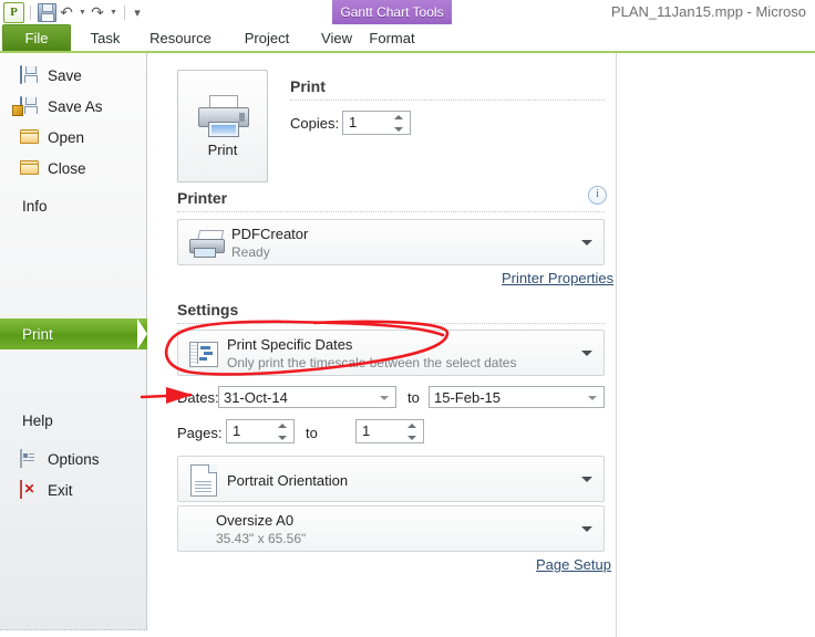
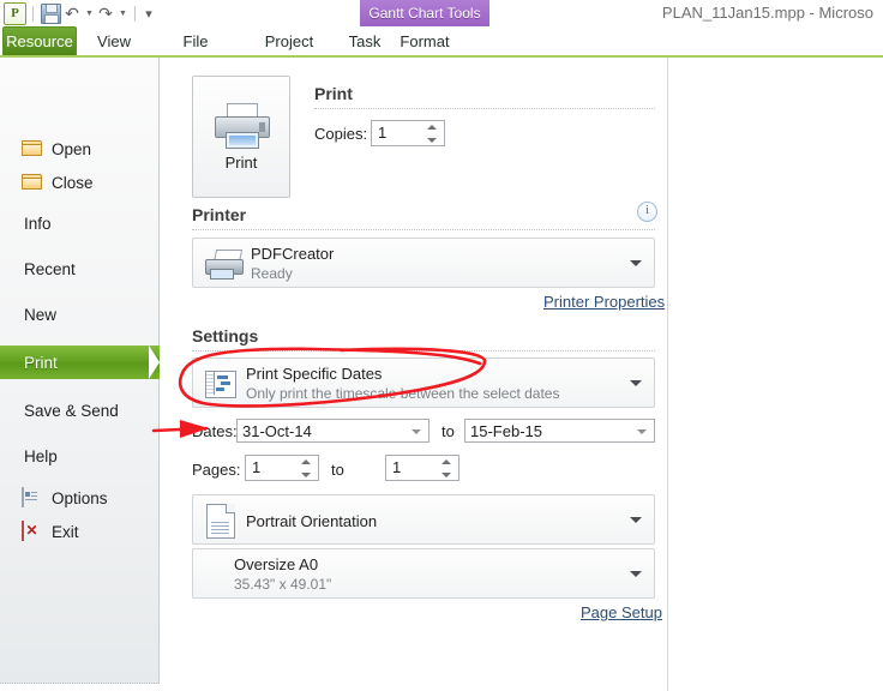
  P
  ↶
  ↷
  ▾
  PLAN_11Jan15.mpp - Microso
  Gantt Chart Tools
- File
+ Resource
- Task
+ View
- Resource
+ File
  Project
- View
+ Task
  Format
- Save
- Save As
  Open
  Close
  Info
+ Recent
+ New
  Print
+ Save & Send
  Help
  Options
  ✕
  Exit
  Print
  Print
  Copies:
  1
  Printer
  i
  PDFCreator
  Ready
  Printer Properties
  Settings
  Print Specific Dates
  Only print the timescaletween the select dates
  ates:
  31-Oct-14
  to
  15-Feb-15
  Pages:
  1
  to
  1
  Portrait Orientation
  Oversize A0
- 35.43" x 65.56"
+ 35.43" x 49.01"
  Page Setup
